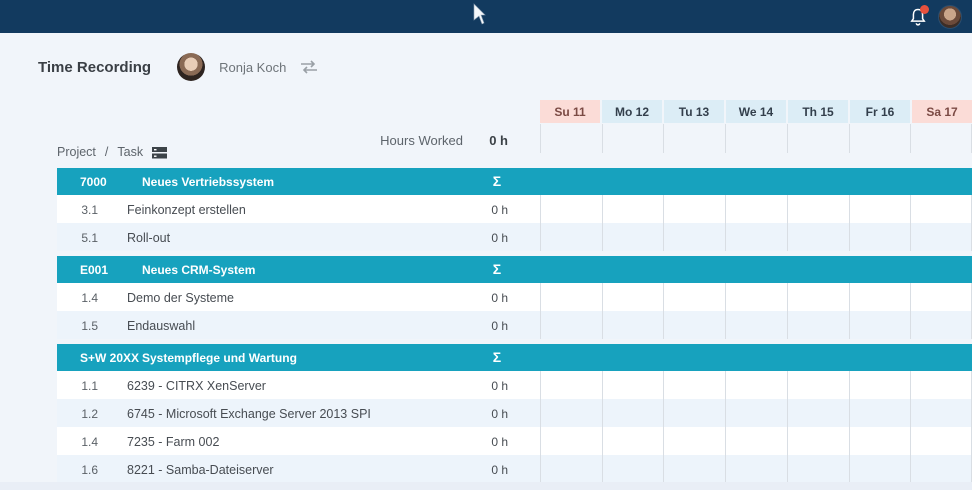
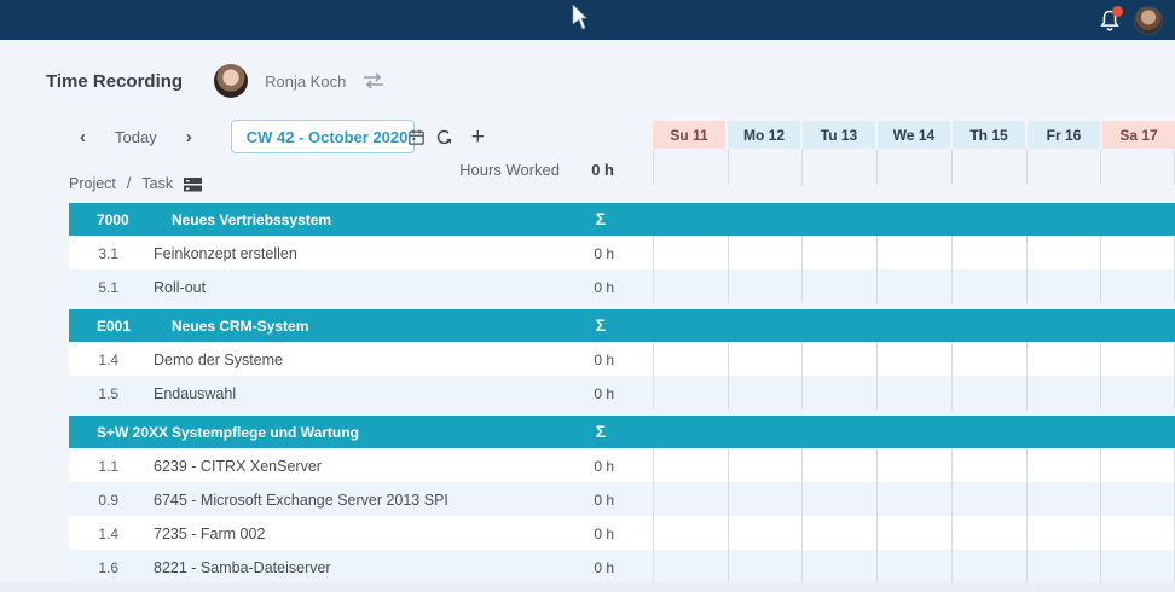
  Time Recording
  Ronja Koch
+ ‹
+ Today
+ ›
+ CW 42 - October 2020
+ +
  Su 11
  Mo 12
  Tu 13
  We 14
  Th 15
  Fr 16
  Sa 17
  Hours Worked
  0 h
  Project
  /
  Task
  7000
  Neues Vertriebssystem
  Σ
  3.1
  Feinkonzept erstellen
  0 h
  5.1
  Roll-out
  0 h
  E001
  Neues CRM-System
  Σ
  1.4
  Demo der Systeme
  0 h
  1.5
  Endauswahl
  0 h
  S+W 20XX
  Systempflege und Wartung
  Σ
  1.1
  6239 - CITRX XenServer
  0 h
- 1.2
+ 0.9
  6745 - Microsoft Exchange Server 2013 SPI
  0 h
  1.4
  7235 - Farm 002
  0 h
  1.6
  8221 - Samba-Dateiserver
  0 h
